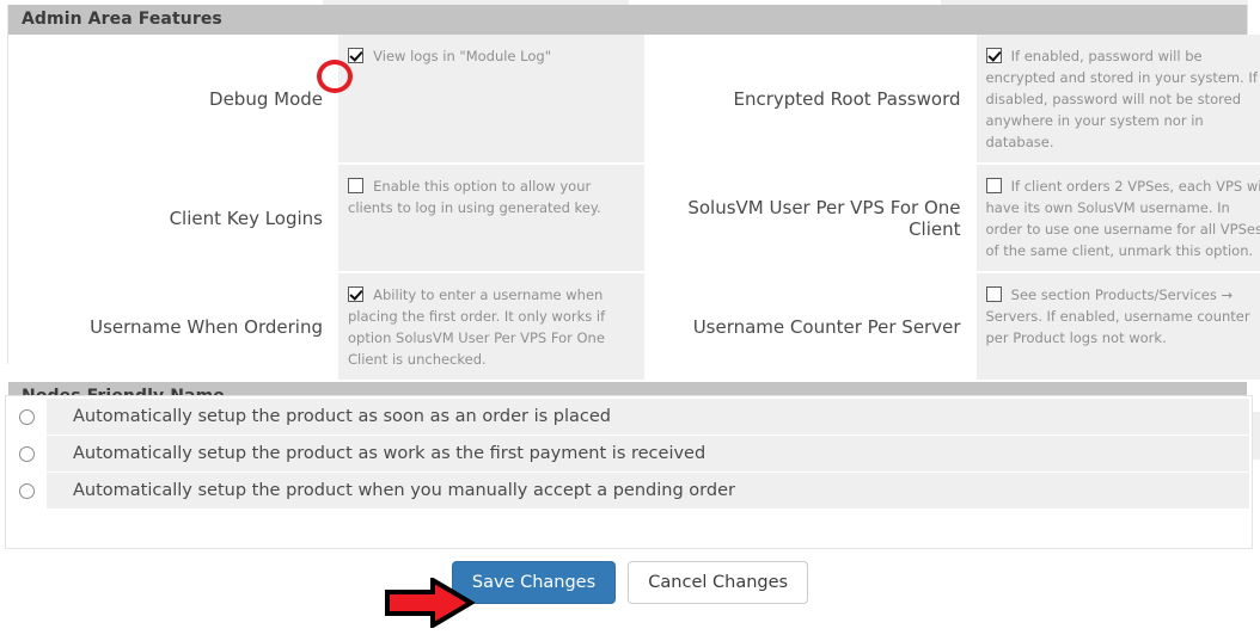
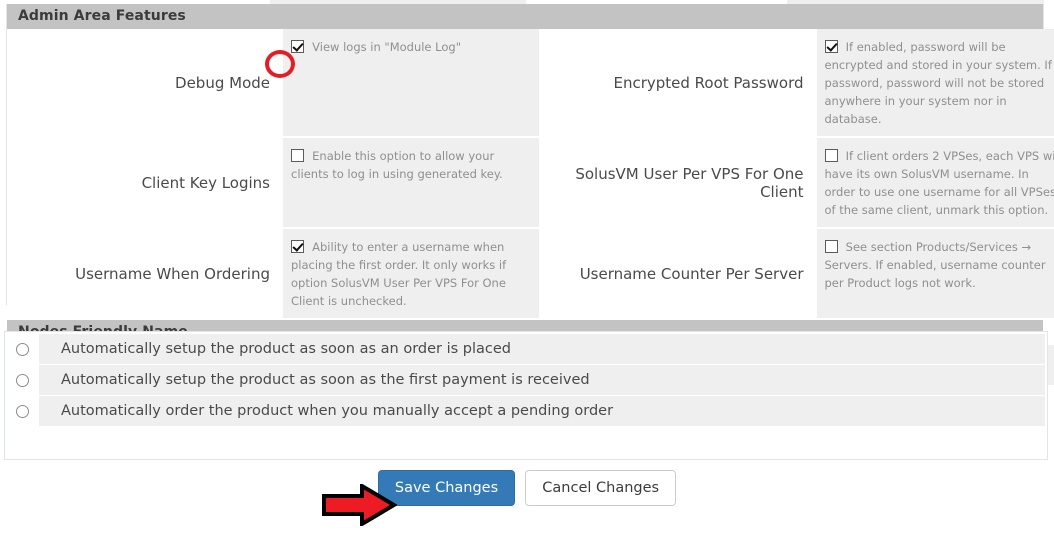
  Admin Area Features
- Debug Mode	View logs in "Module Log"		Encrypted Root Password	If enabled, password will be encrypted and stored in your system. If disabled, password will not be stored anywhere in your system nor in database.
+ Debug Mode	View logs in "Module Log"		Encrypted Root Password	If enabled, password will be encrypted and stored in your system. If password, password will not be stored anywhere in your system nor in database.
  Client Key Logins	Enable this option to allow your clients to log in using generated key.		SolusVM User Per VPS For One Client	If client orders 2 VPSes, each VPS w have its own SolusVM username. In order to use one username for all VPSes of the same client, unmark this option.
  Username When Ordering	Ability to enter a username when placing the first order. It only works if option SolusVM User Per VPS For One Client is unchecked.		Username Counter Per Server	See section Products/Services → Servers. If enabled, username counter per Product logs not work.
  Automatically setup the product as soon as an order is placed
- Automatically setup the product as work as the first payment is received
+ Automatically setup the product as soon as the first payment is received
- Automatically setup the product when you manually accept a pending order
+ Automatically order the product when you manually accept a pending order
  Save Changes Cancel Changes
